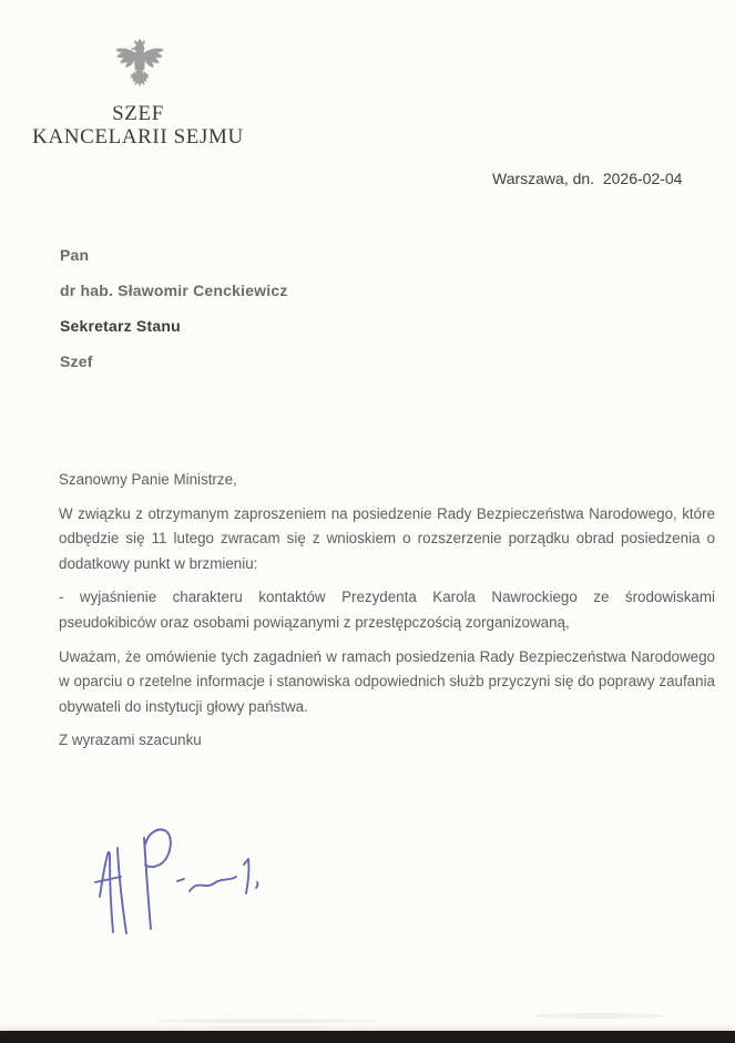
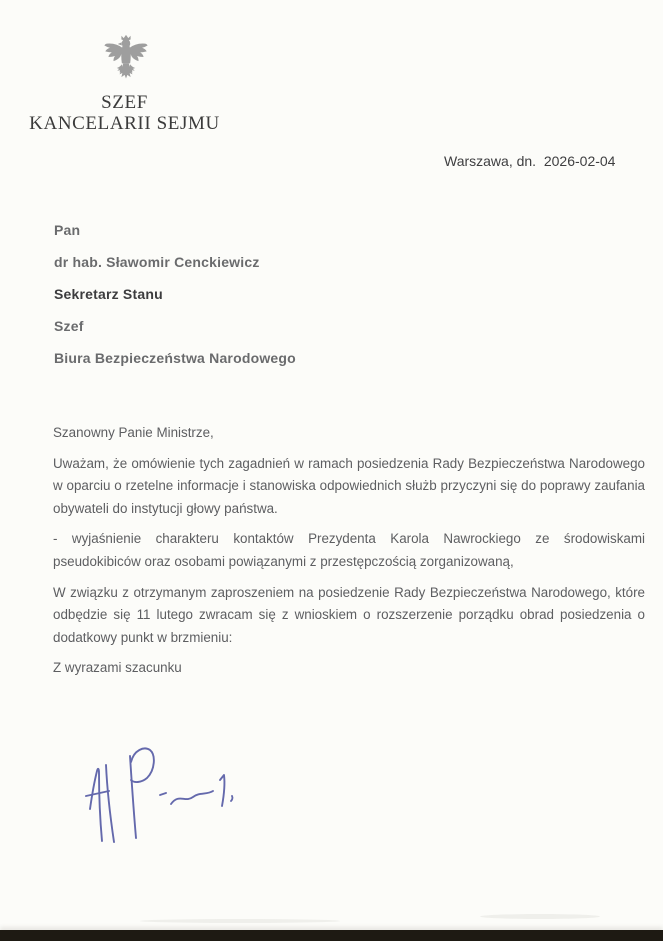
  SZEF
  KANCELARII SEJMU
  Warszawa, dn. 2026-02-04
  Pan
  dr hab. Sławomir Cenckiewicz
  Sekretarz Stanu
  Szef
+ Biura Bezpieczeństwa Narodowego
  Szanowny Panie Ministrze,
- W związku z otrzymanym zaproszeniem na posiedzenie Rady Bezpieczeństwa Narodowego, które odbędzie się 11 lutego zwracam się z wnioskiem o rozszerzenie porządku obrad posiedzenia o dodatkowy punkt w brzmieniu:
+ Uważam, że omówienie tych zagadnień w ramach posiedzenia Rady Bezpieczeństwa Narodowego w oparciu o rzetelne informacje i stanowiska odpowiednich służb przyczyni się do poprawy zaufania obywateli do instytucji głowy państwa.
  - wyjaśnienie charakteru kontaktów Prezydenta Karola Nawrockiego ze środowiskami pseudokibiców oraz osobami powiązanymi z przestępczością zorganizowaną,
- Uważam, że omówienie tych zagadnień w ramach posiedzenia Rady Bezpieczeństwa Narodowego w oparciu o rzetelne informacje i stanowiska odpowiednich służb przyczyni się do poprawy zaufania obywateli do instytucji głowy państwa.
+ W związku z otrzymanym zaproszeniem na posiedzenie Rady Bezpieczeństwa Narodowego, które odbędzie się 11 lutego zwracam się z wnioskiem o rozszerzenie porządku obrad posiedzenia o dodatkowy punkt w brzmieniu:
  Z wyrazami szacunku
